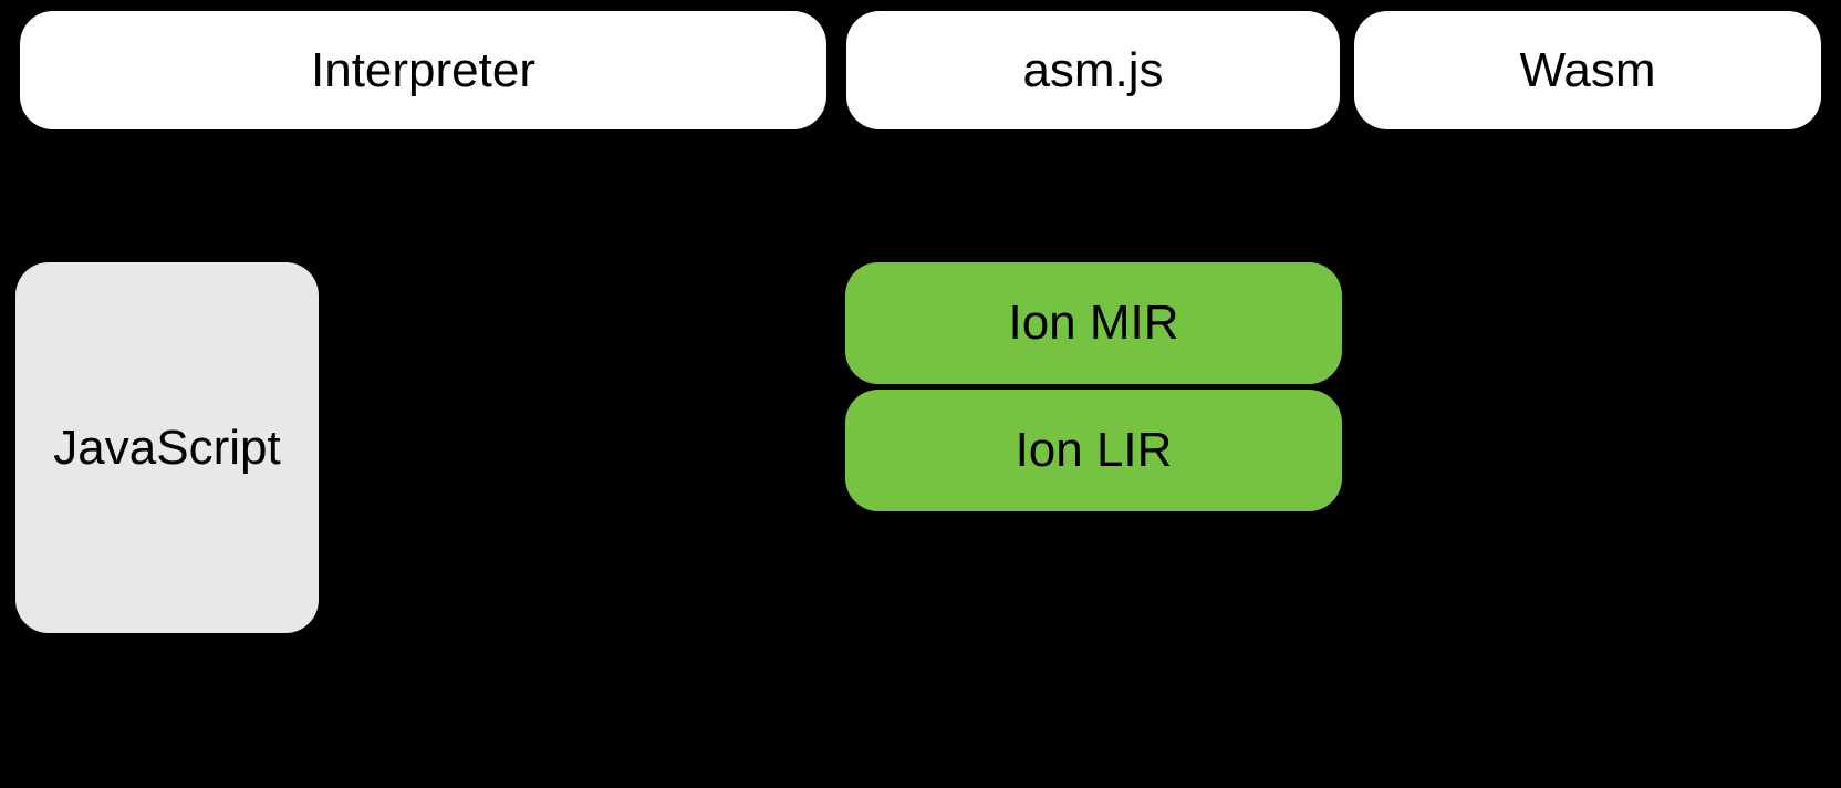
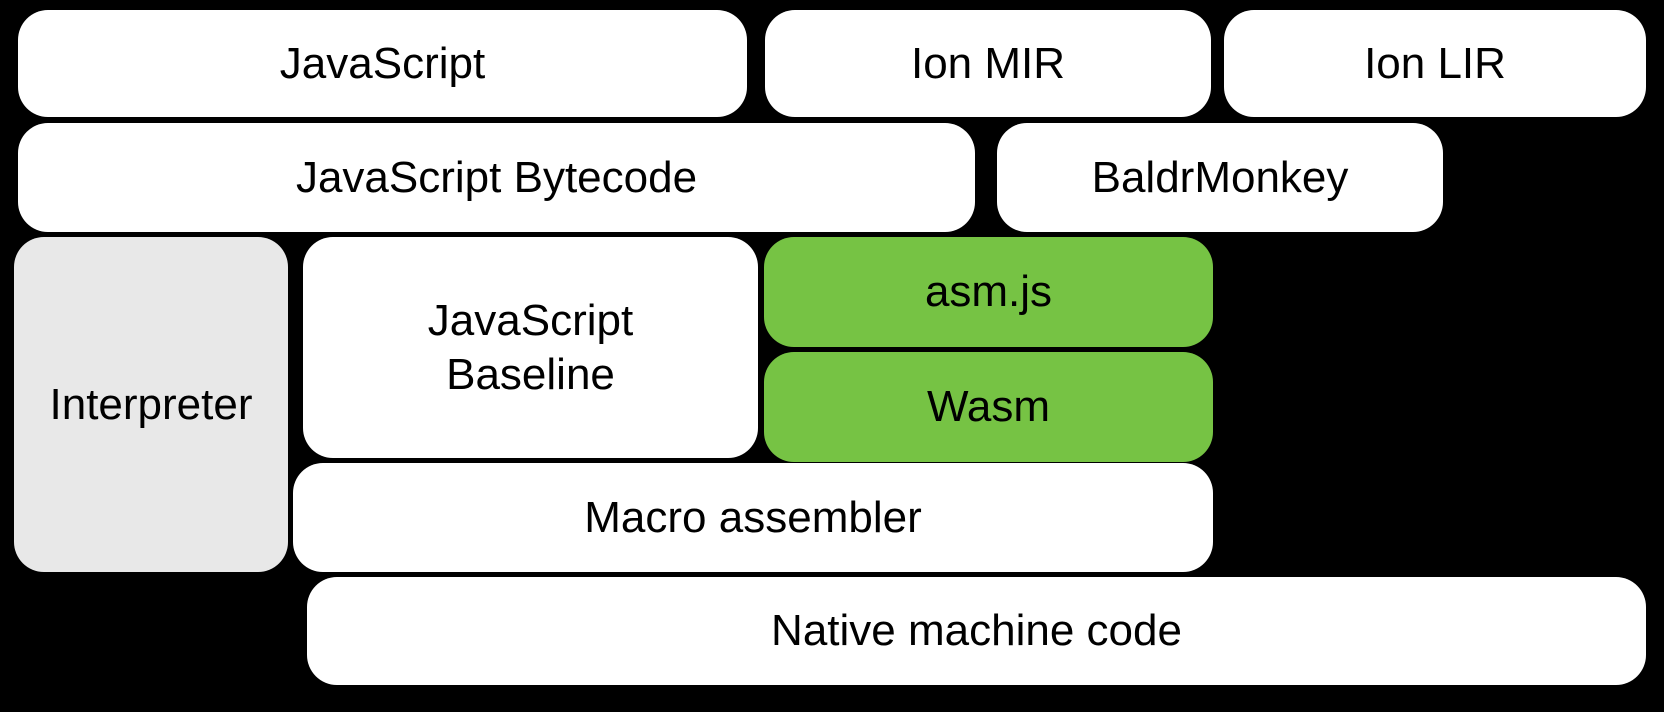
- Interpreter
+ JavaScript
- asm.js
+ Ion MIR
- Wasm
+ Ion LIR
+ JavaScript Bytecode
+ BaldrMonkey
- JavaScript
+ Interpreter
+ JavaScript Baseline
- Ion MIR
+ asm.js
- Ion LIR
+ Wasm
+ Macro assembler
+ Native machine code
